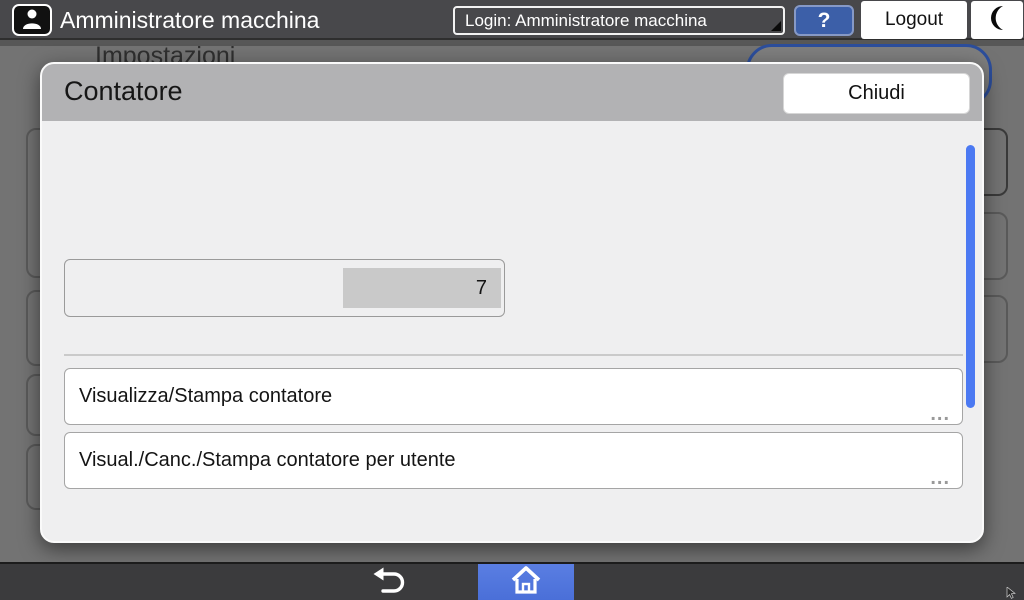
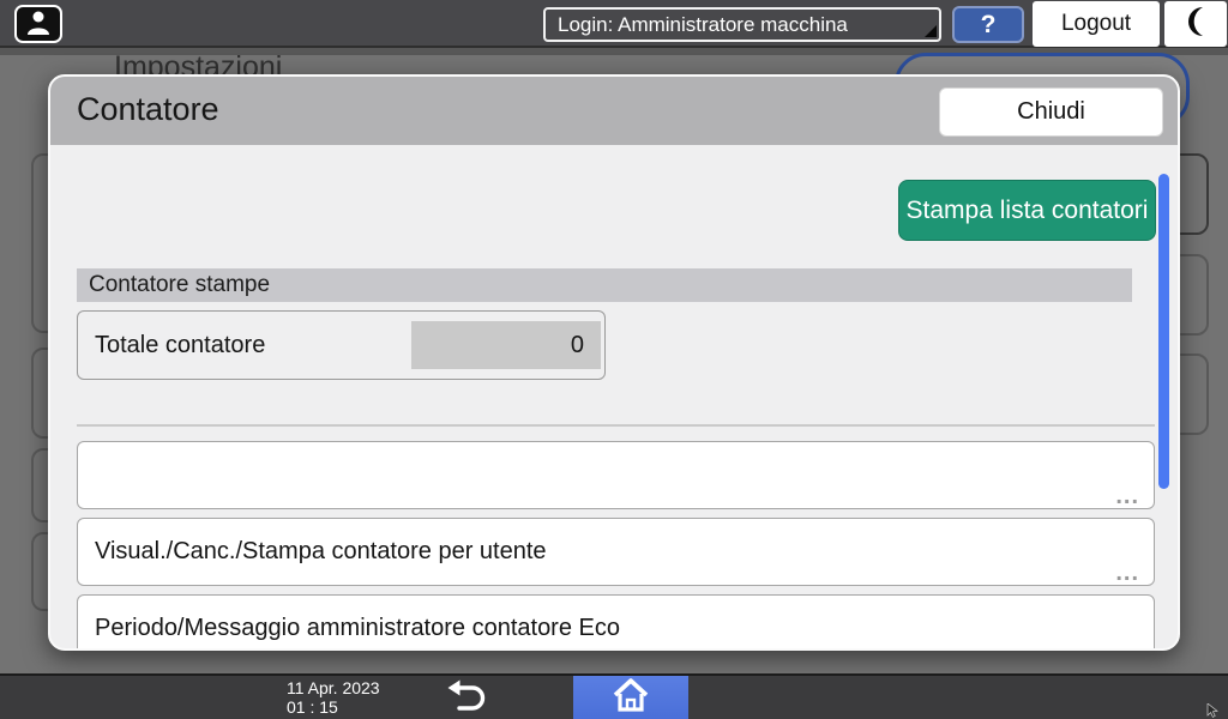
  Impostazioni
- Amministratore macchina
  Login: Amministratore macchina
  ?
  Logout
  Contatore
  Chiudi
+ Stampa lista contatori
+ Contatore stampe
+ Totale contatore
- 7
+ 0
- Visualizza/Stampa contatore
  ...
  Visual./Canc./Stampa contatore per utente
  ...
+ Periodo/Messaggio amministratore contatore Eco
+ 11 Apr. 2023
+ 01 : 15
